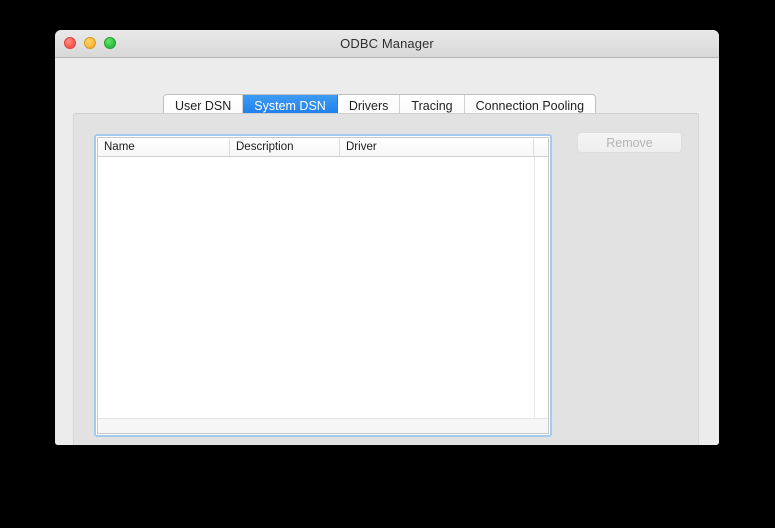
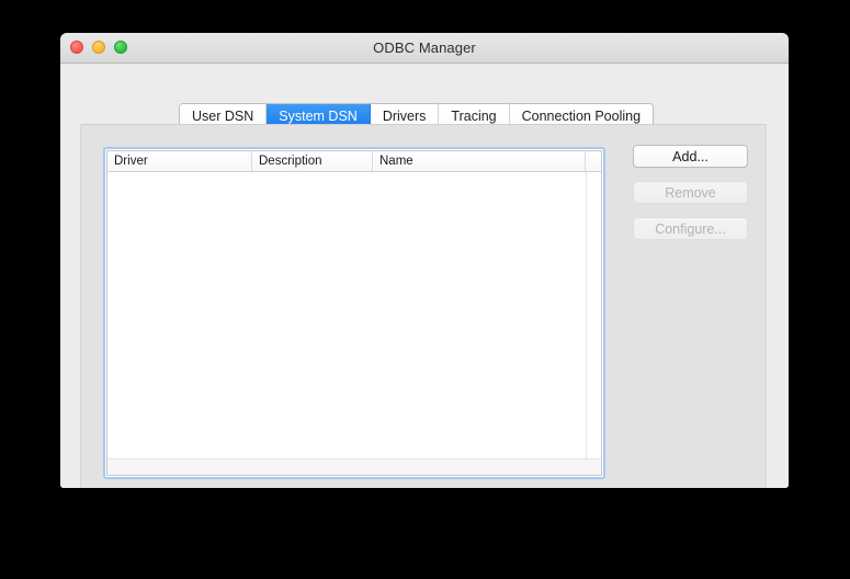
  ODBC Manager
  User DSN
  System DSN
  Drivers
  Tracing
  Connection Pooling
- Name
+ Driver
  Description
- Driver
+ Name
+ Add...
  Remove
+ Configure...
